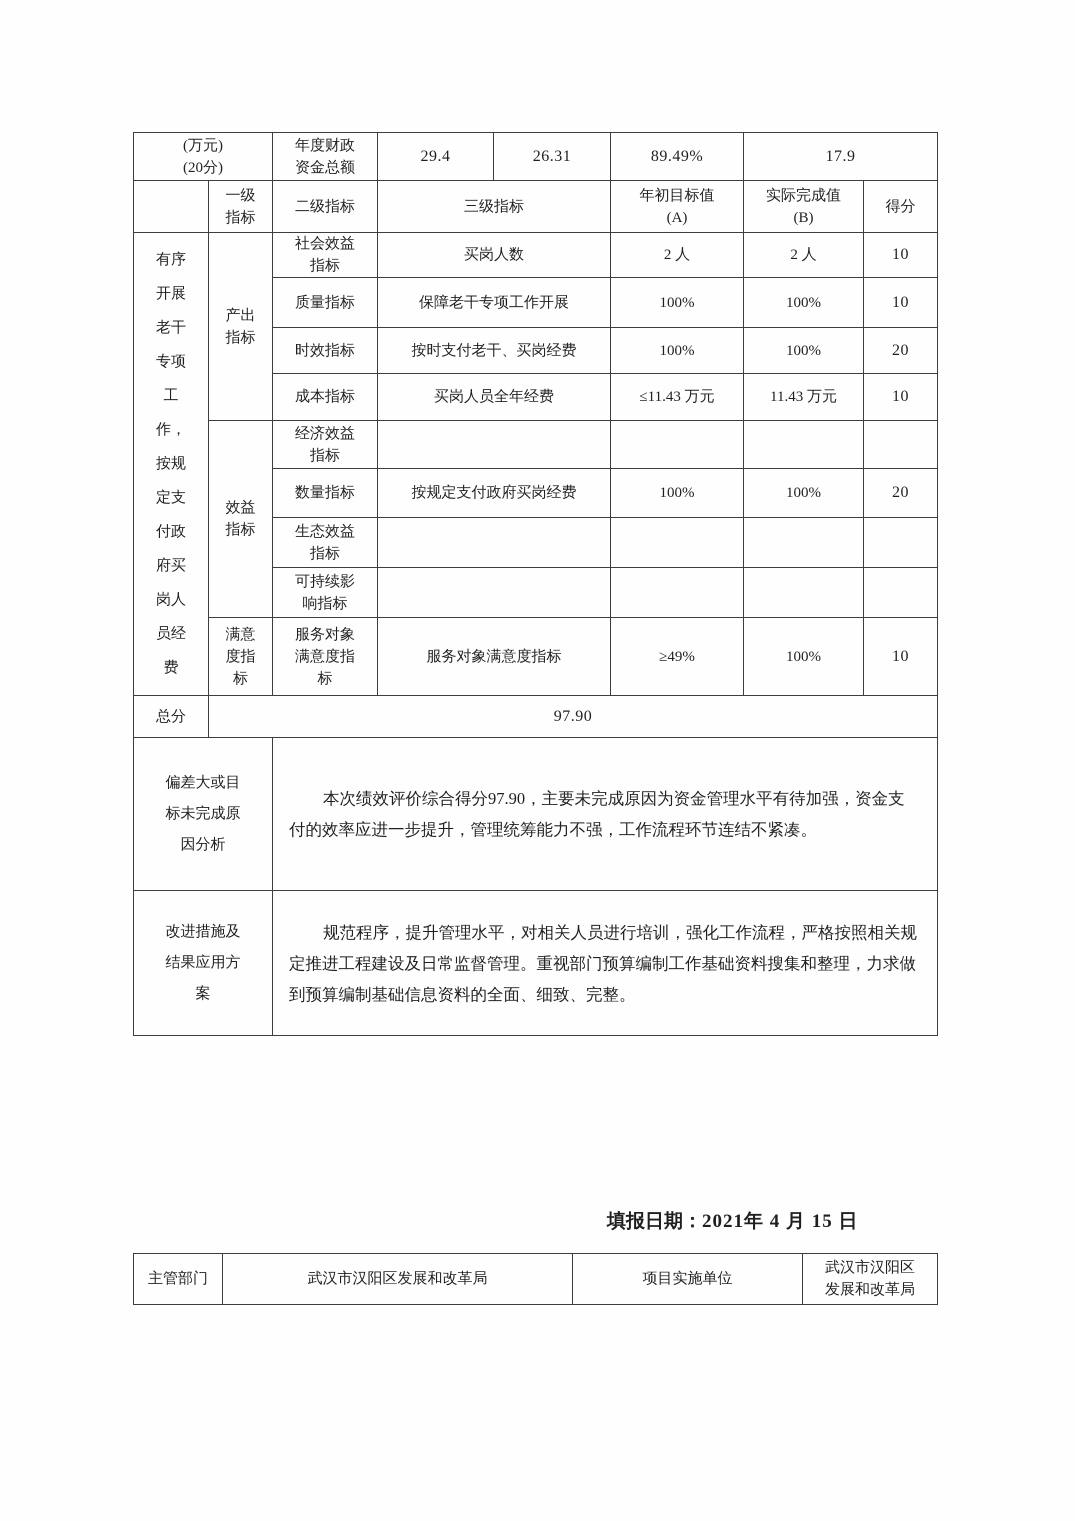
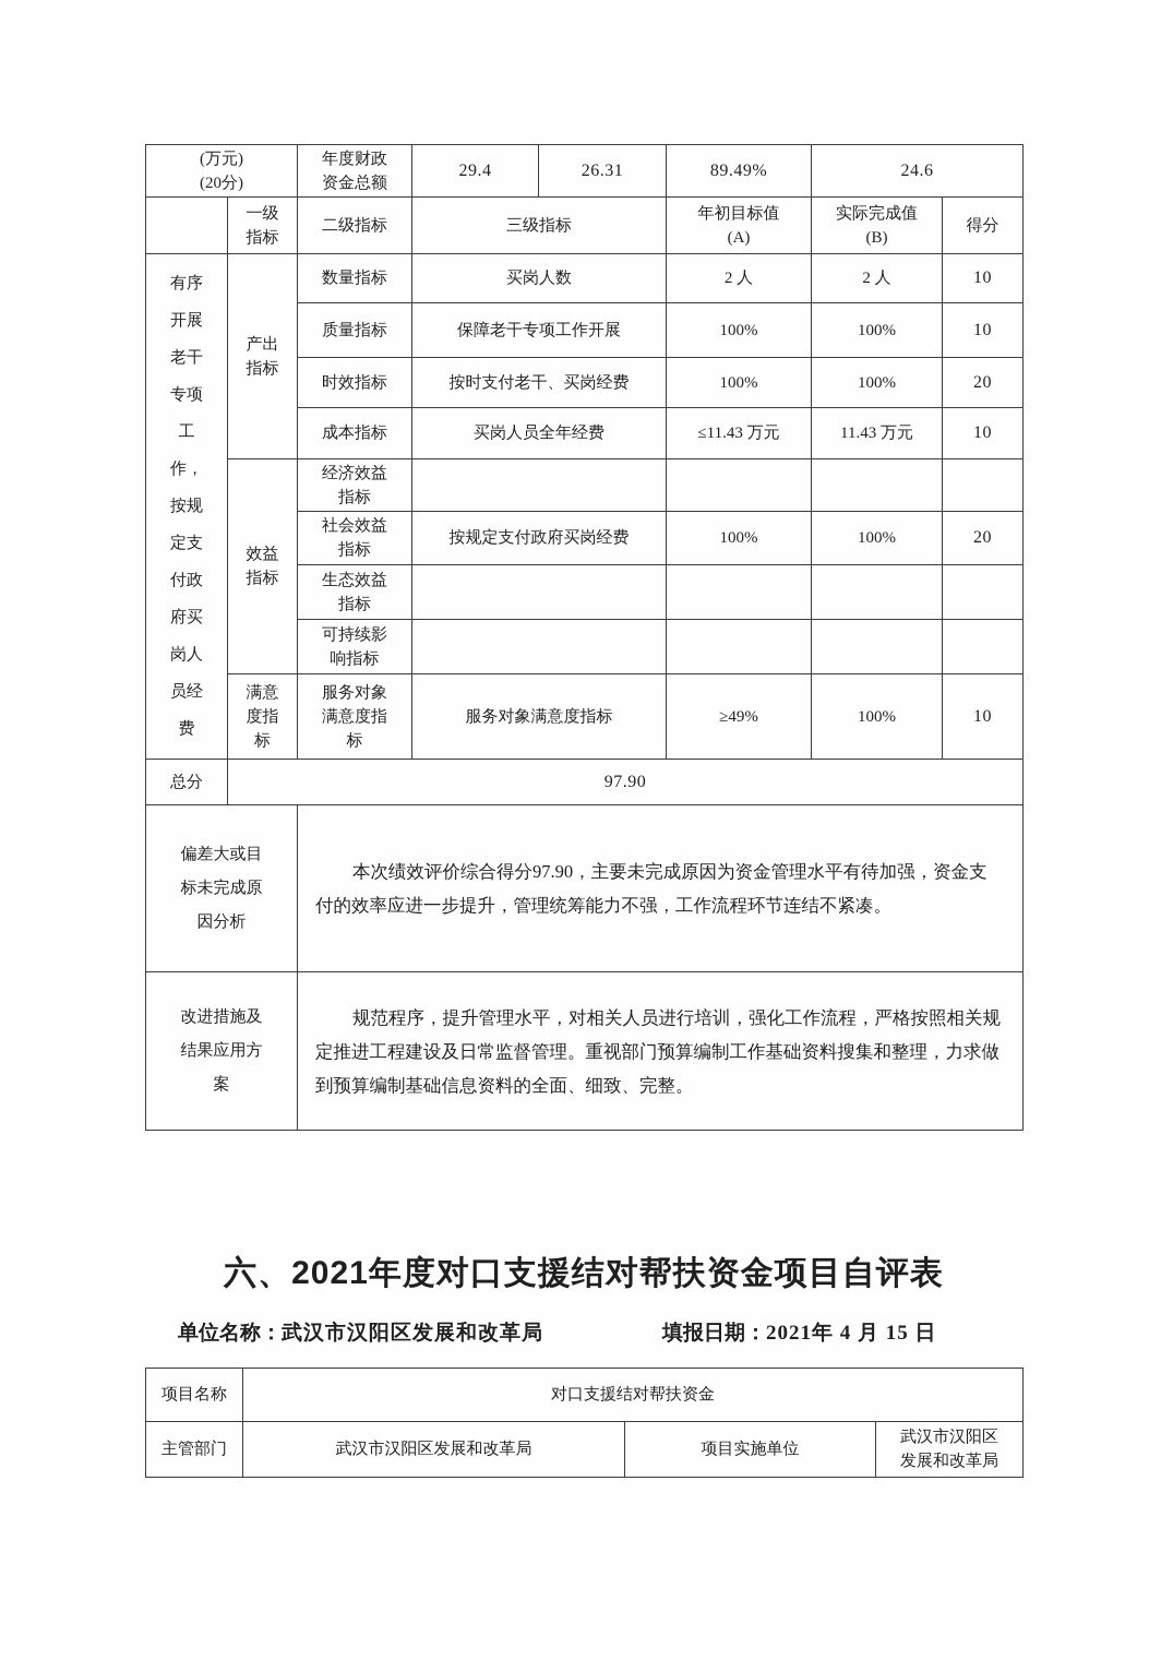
- (万元) (20分)	年度财政资金总额	29.4	26.31	89.49%	17.9
+ (万元) (20分)	年度财政资金总额	29.4	26.31	89.49%	24.6
  	一级指标	二级指标	三级指标	年初目标值 (A)	实际完成值 (B)	得分
- 有序开展老干专项工作，按规定支付政府买岗人员经费	产出指标	社会效益指标	买岗人数	2 人	2 人	10
+ 有序开展老干专项工作，按规定支付政府买岗人员经费	产出指标	数量指标	买岗人数	2 人	2 人	10
  质量指标	保障老干专项工作开展	100%	100%	10
  时效指标	按时支付老干、买岗经费	100%	100%	20
  成本指标	买岗人员全年经费	≤11.43 万元	11.43 万元	10
  效益指标	经济效益指标
- 数量指标	按规定支付政府买岗经费	100%	100%	20
+ 社会效益指标	按规定支付政府买岗经费	100%	100%	20
  生态效益指标
  可持续影响指标
  满意度指标	服务对象满意度指标	服务对象满意度指标	≥49%	100%	10
  总分	97.90
  偏差大或目标未完成原因分析	本次绩效评价综合得分97.90，主要未完成原因为资金管理水平有待加强，资金支付的效率应进一步提升，管理统筹能力不强，工作流程环节连结不紧凑。
  改进措施及结果应用方案	规范程序，提升管理水平，对相关人员进行培训，强化工作流程，严格按照相关规定推进工程建设及日常监督管理。重视部门预算编制工作基础资料搜集和整理，力求做到预算编制基础信息资料的全面、细致、完整。
+ 六、2021年度对口支援结对帮扶资金项目自评表
+ 单位名称：武汉市汉阳区发展和改革局
  填报日期：2021年 4 月 15 日
+ 项目名称	对口支援结对帮扶资金
  主管部门	武汉市汉阳区发展和改革局	项目实施单位	武汉市汉阳区发展和改革局
